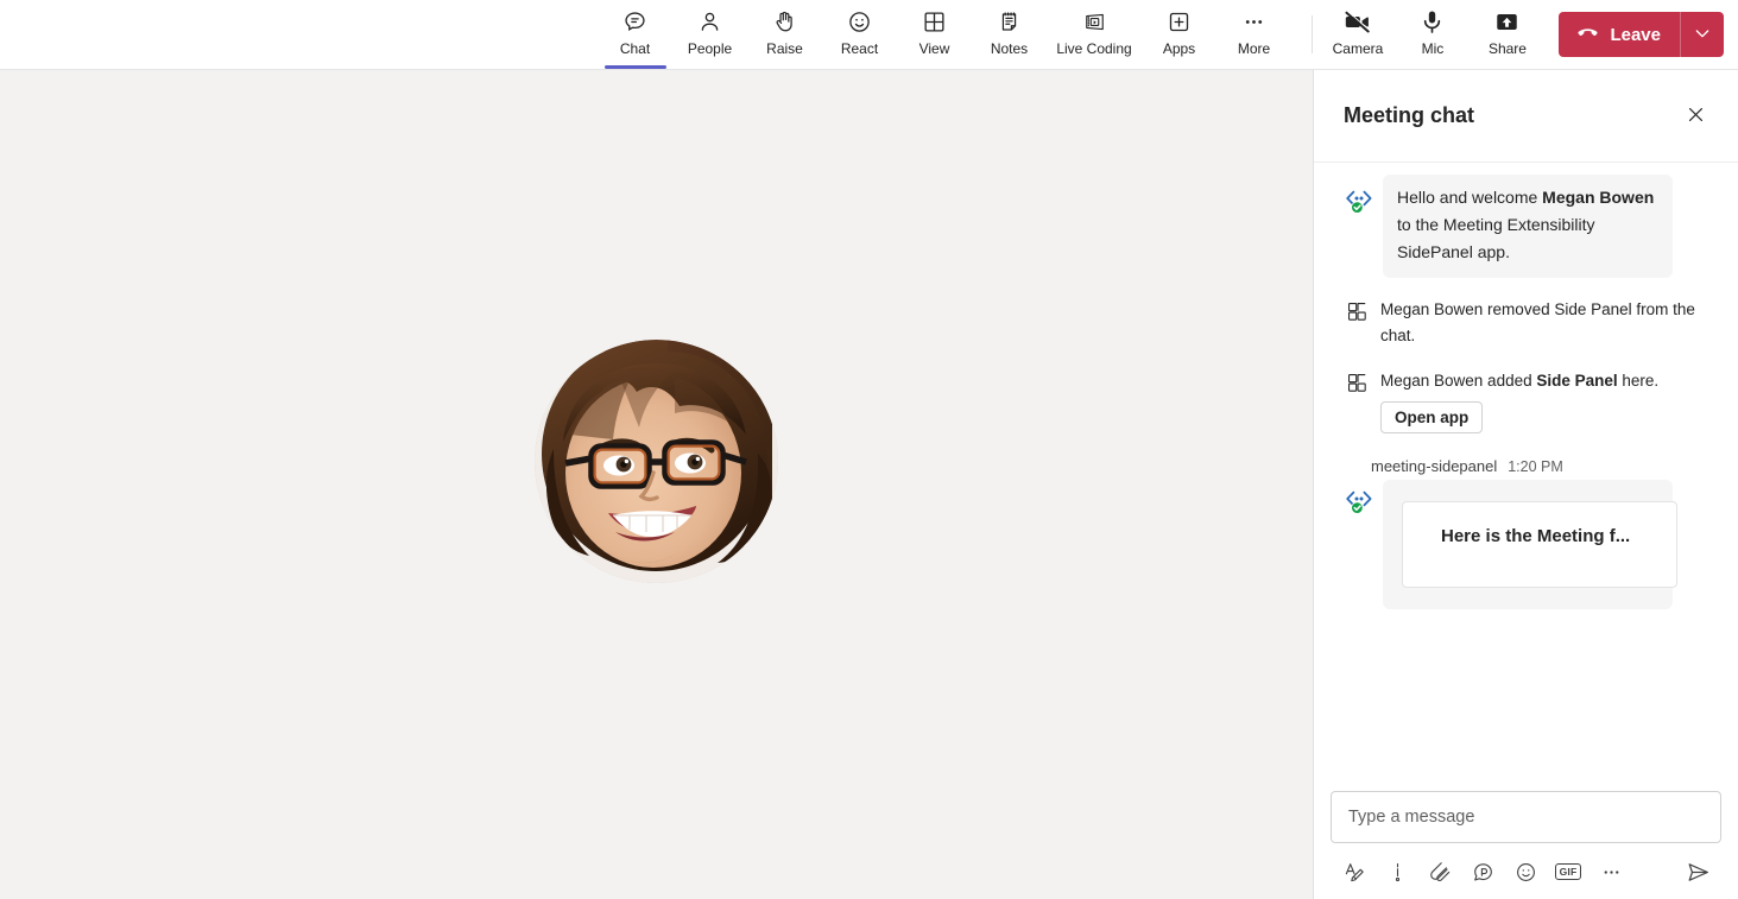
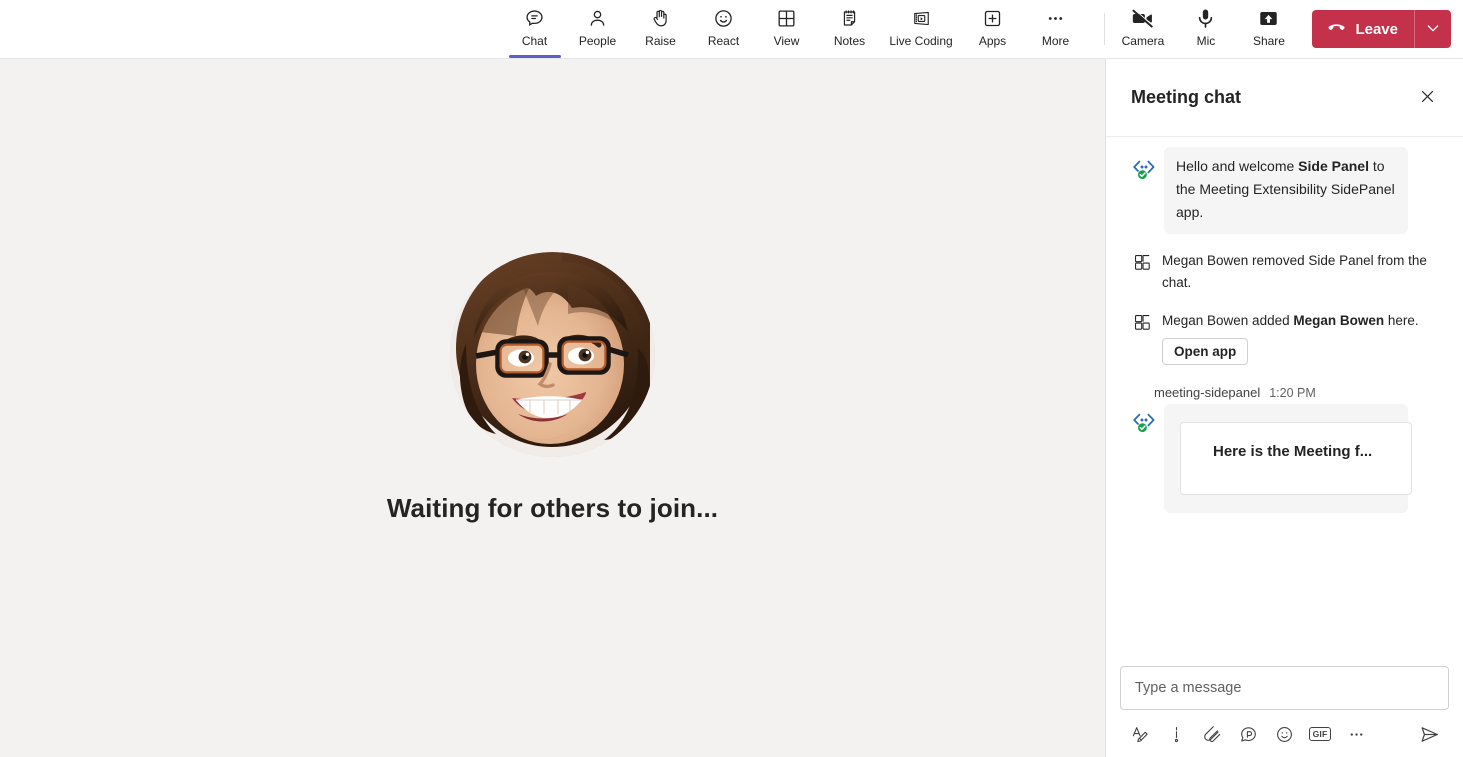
  Chat
  People
  Raise
  React
  View
  Notes
  Live Coding
  Apps
  More
  Camera
  Mic
  Share
  Leave
+ Waiting for others to join...
  Meeting chat
- Hello and welcome Megan Bowen to the Meeting Extensibility SidePanel app.
+ Hello and welcome Side Panel to the Meeting Extensibility SidePanel app.
  Megan Bowen removed Side Panel from the chat.
- Megan Bowen added Side Panel here.
+ Megan Bowen added Megan Bowen here.
  Open app
  meeting-sidepanel
  1:20 PM
  Here is the Meeting f...
  Type a message
  GIF
